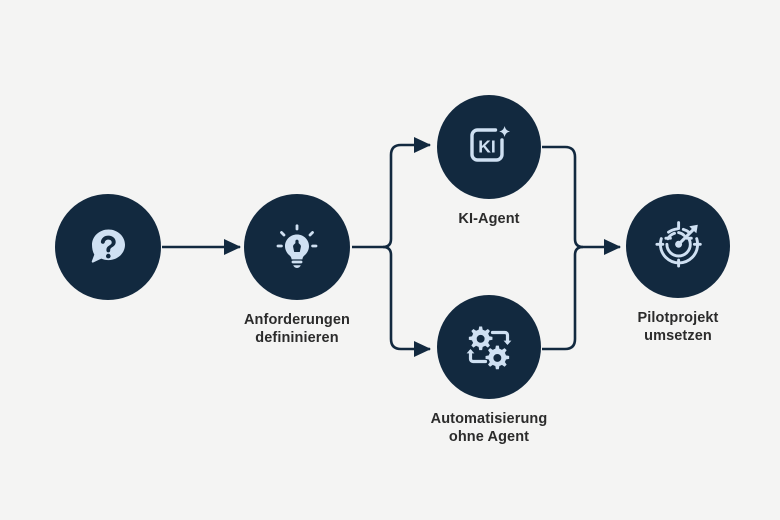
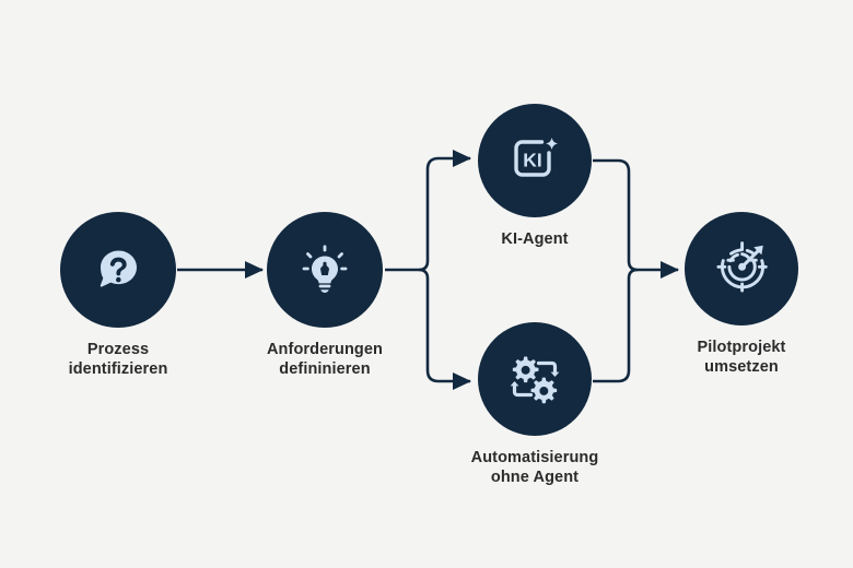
+ Prozess
+ identifizieren
  Anforderungen
  defininieren
  KI
  KI-Agent
  Automatisierung
  ohne Agent
  Pilotprojekt
  umsetzen
